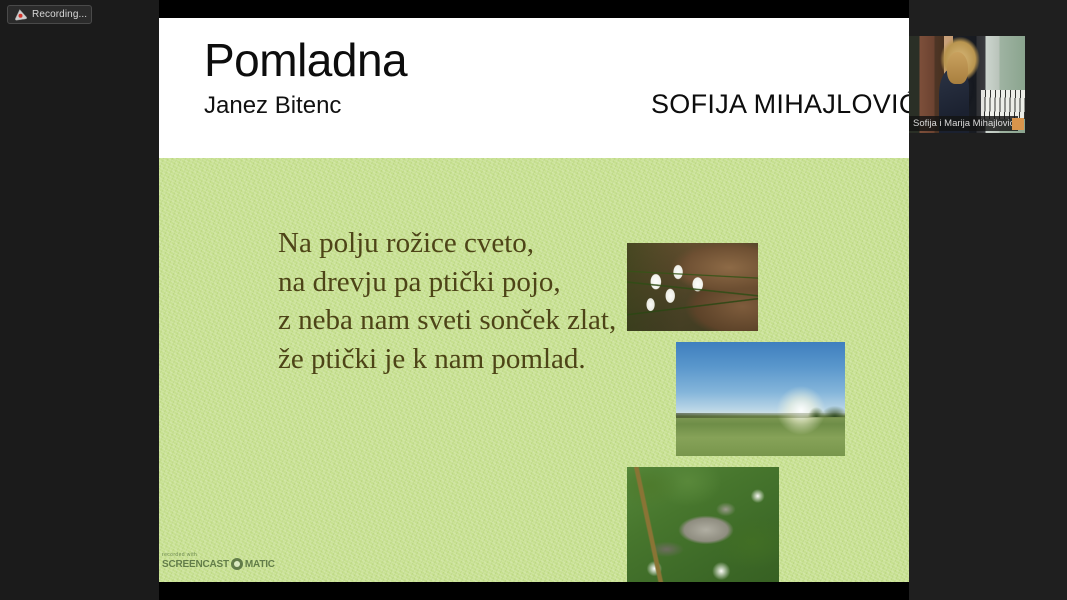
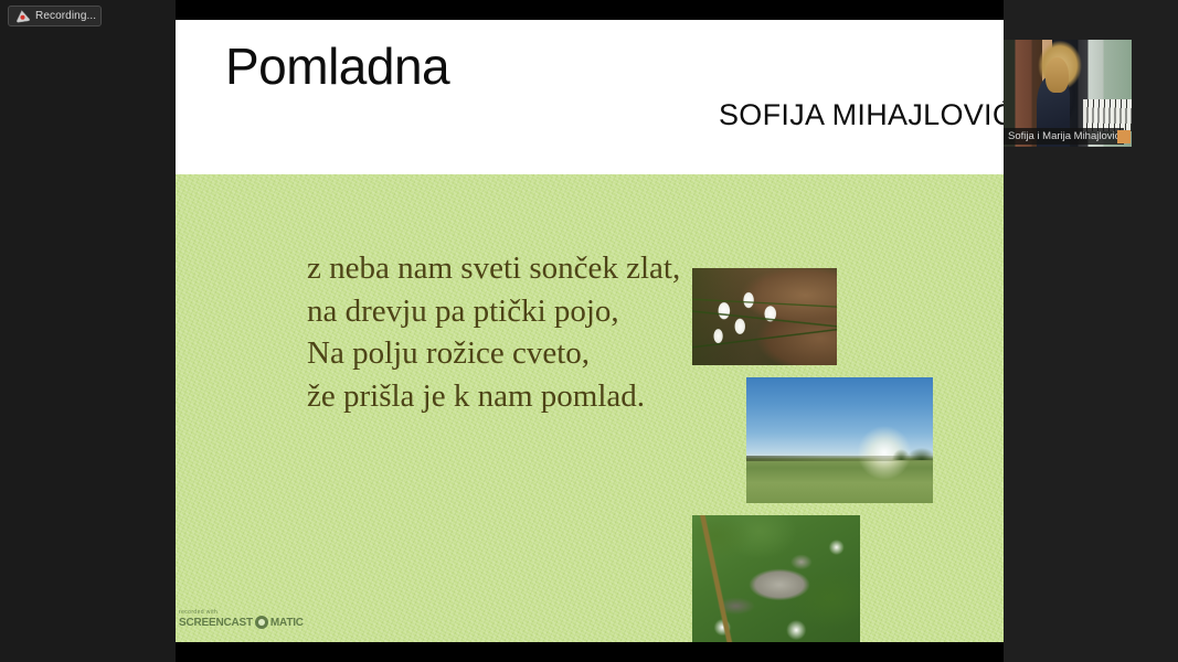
  Recording...
  Pomladna
- Janez Bitenc
  SOFIJA MIHAJLOVI
- Na polju rožice cveto,
+ z neba nam sveti sonček zlat,
  na drevju pa ptički pojo,
- z neba nam sveti sonček zlat,
+ Na polju rožice cveto,
- že ptički je k nam pomlad.
+ že prišla je k nam pomlad.
  SCREENCAST
  MATIC
  Sofija i Marija Mihajlovi
